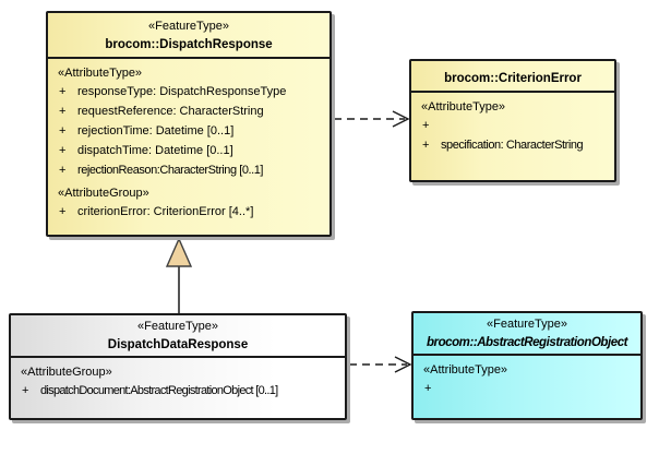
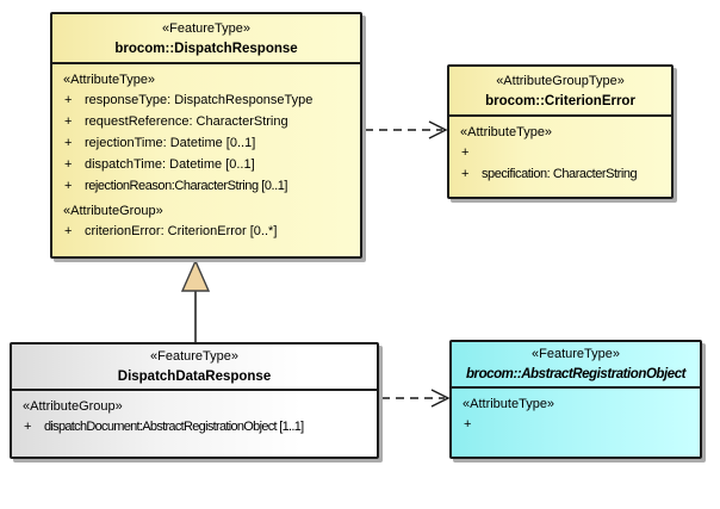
  «FeatureType»
  brocom::DispatchResponse
  «AttributeType»
  +
  responseType: DispatchResponseType
  +
  requestReference: CharacterString
  +
  rejectionTime: Datetime [0..1]
  +
  dispatchTime: Datetime [0..1]
  +
  rejectionReason:CharacterString [0..1]
  «AttributeGroup»
  +
- criterionError: CriterionError [4..*]
+ criterionError: CriterionError [0..*]
+ «AttributeGroupType»
  brocom::CriterionError
  «AttributeType»
  +
  +
  specification: CharacterString
  «FeatureType»
  DispatchDataResponse
  «AttributeGroup»
  +
- dispatchDocument:AbstractRegistrationObject [0..1]
+ dispatchDocument:AbstractRegistrationObject [1..1]
  «FeatureType»
  brocom::AbstractRegistrationObject
  «AttributeType»
  +
